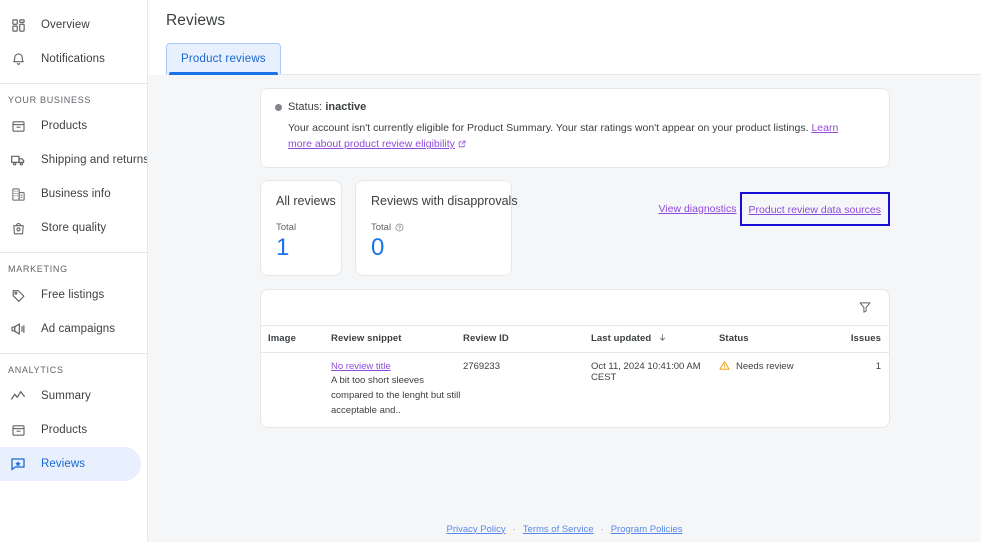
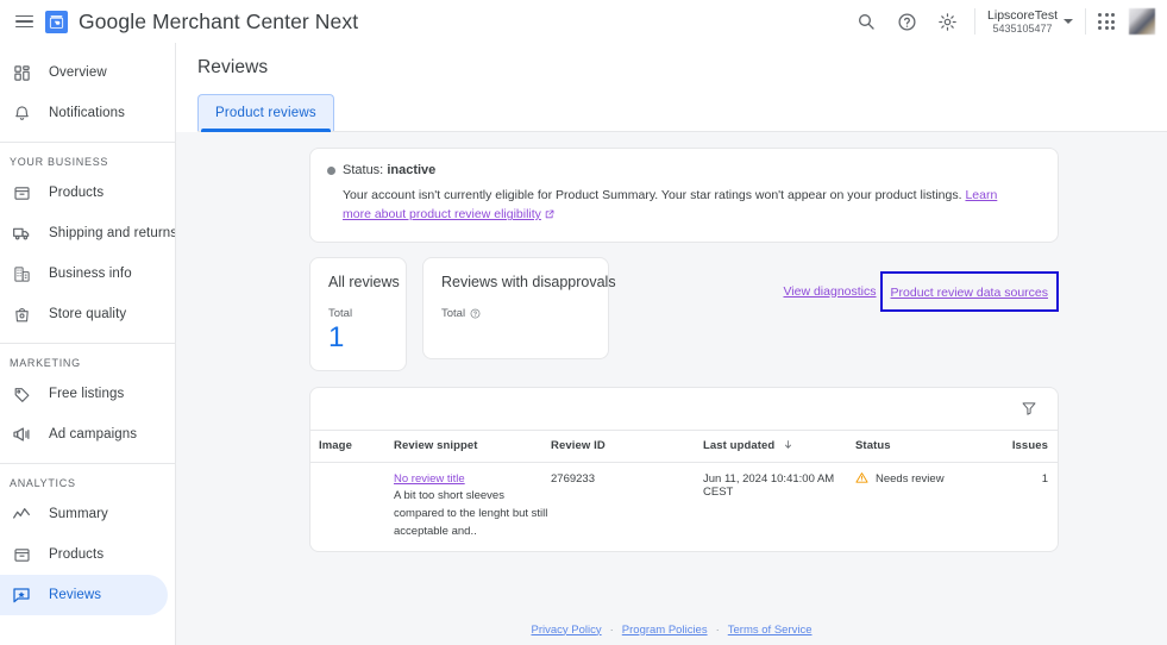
+ Google Merchant Center Next
+ LipscoreTest
+ 5435105477
  Overview
  Notifications
  YOUR BUSINESS
  Products
  Shipping and returns
  Business info
  Store quality
  MARKETING
  Free listings
  Ad campaigns
  ANALYTICS
  Summary
  Products
  Reviews
  Reviews
  Product reviews
  Status: inactive
  Your account isn't currently eligible for Product Summary. Your star ratings won't appear on your product listings. Learn more about product review eligibility
  All reviews
  Total
  1
  Reviews with disapprovals
  Total
- 0
  View diagnostics
  Product review data sources
  Image	Review snippet	Review ID	Last updated	Status	Issues
- 	No review title A bit too short sleeves compared to the lenght but still acceptable and..	2769233	Oct 11, 2024 10:41:00 AM CEST	Needs review	1
+ 	No review title A bit too short sleeves compared to the lenght but still acceptable and..	2769233	Jun 11, 2024 10:41:00 AM CEST	Needs review	1
  Privacy Policy
  ·
- Terms of Service
+ Program Policies
  ·
- Program Policies
+ Terms of Service
